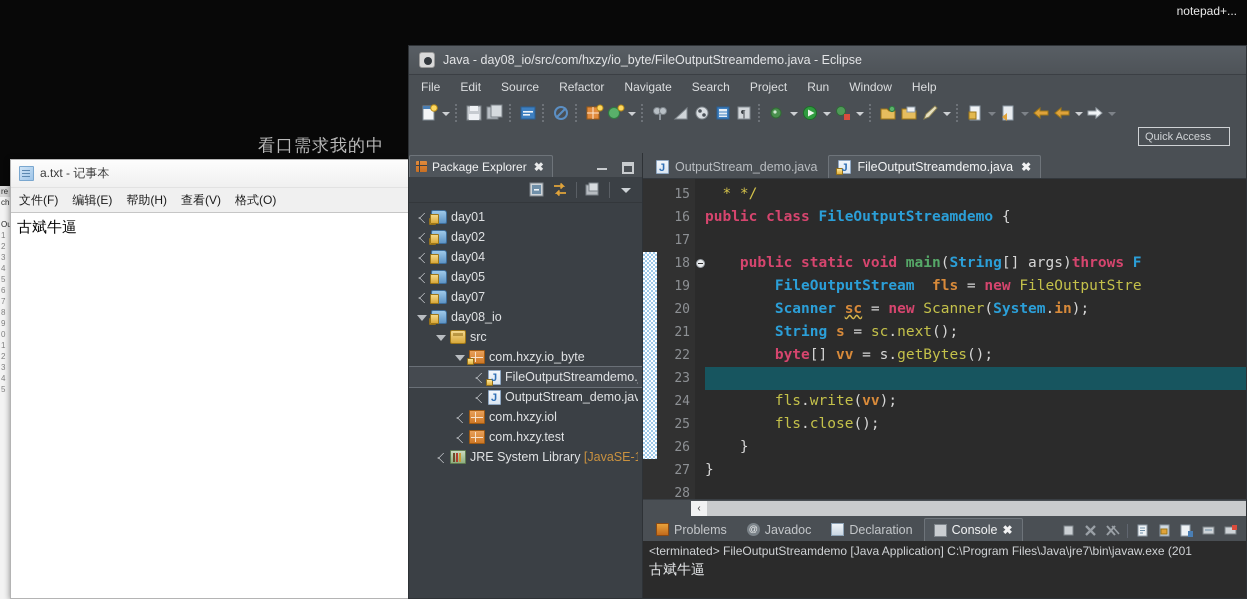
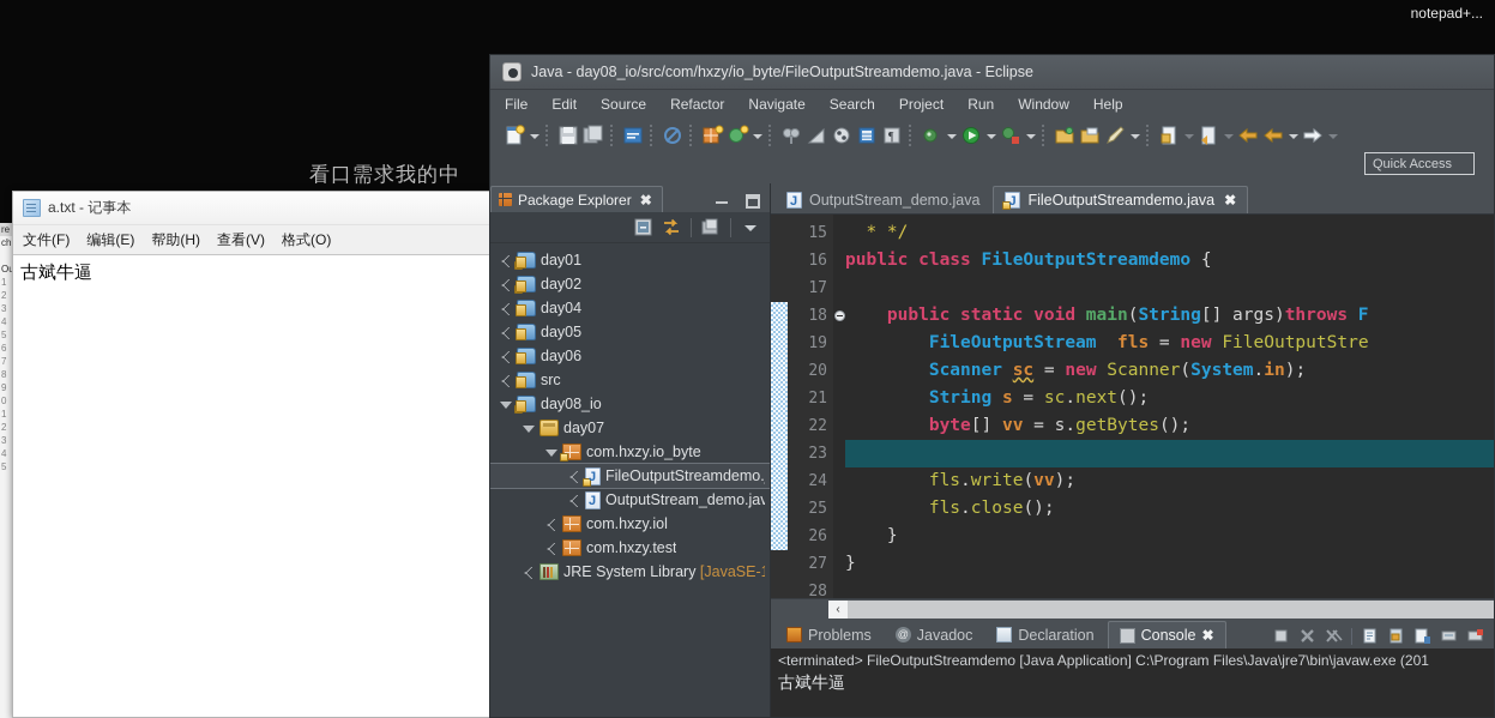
  看口需求我的中
  notepad+...
  re
  ch
  1
  2
  3
  4
  5
  6
  7
  8
  9
  0
  1
  2
  3
  4
  5
  a.txt - 记事本
  文件(F)
  编辑(E)
  帮助(H)
  查看(V)
  格式(O)
  古斌牛逼
  Java - day08_io/src/com/hxzy/io_byte/FileOutputStreamdemo.java - Eclipse
  File
  Edit
  Source
  Refactor
  Navigate
  Search
  Project
  Run
  Window
  Help
  ¶
  Quick Access
  Package Explorer
  ✖
  day01
  day02
  day04
  day05
+ day06
- day07
+ src
  day08_io
- src
+ day07
  com.hxzy.io_byte
  FileOutputStreamdemo.
  OutputStream_demo.jav
  com.hxzy.iol
  com.hxzy.test
  JRE System Library [JavaSE-
  OutputStream_demo.java
  FileOutputStreamdemo.java
  ✖
  15
  16
  17
  18
  19
  20
  21
  22
  23
  24
  25
  26
  27
  28
  * */
  public class FileOutputStreamdemo {
  public static void main(String[] args)throws F
  FileOutputStream fls = new FileOutputStre
  Scanner sc = new Scanner(System.in);
  String s = sc.next();
  byte[] vv = s.getBytes();
  fls.write(vv);
  fls.close();
  }
  }
  ‹
  Problems
  @
  Javadoc
  Declaration
  Console
  ✖
  <terminated> FileOutputStreamdemo [Java Application] C:\Program Files\Java\jre7\bin\javaw.exe (201
  古斌牛逼
